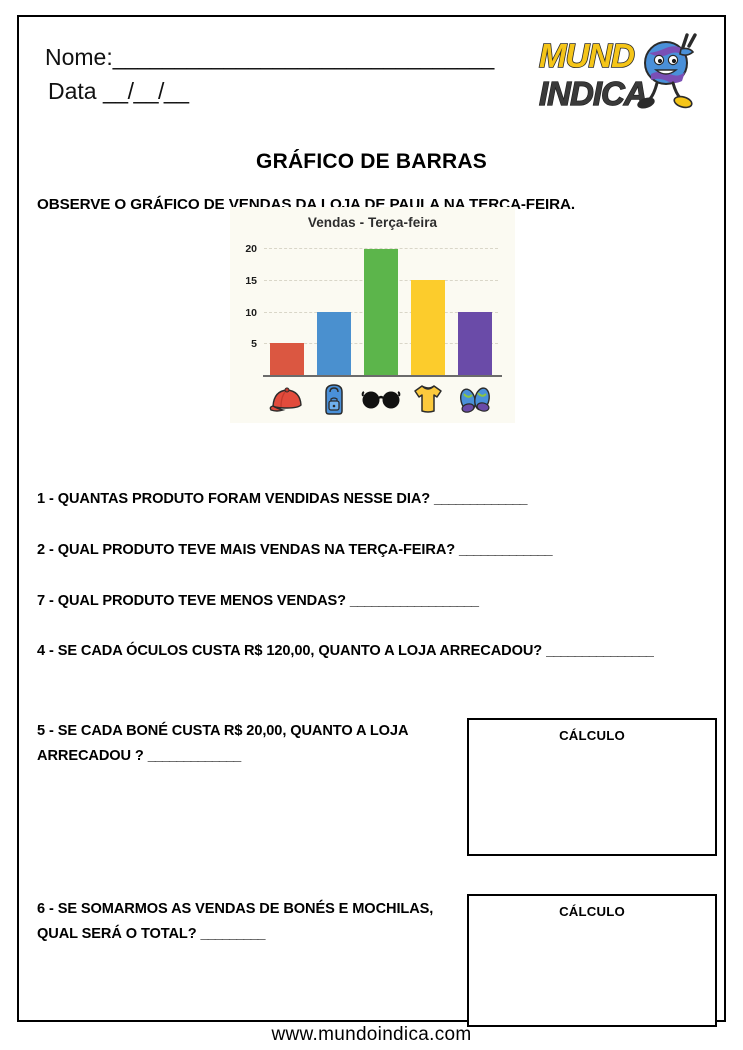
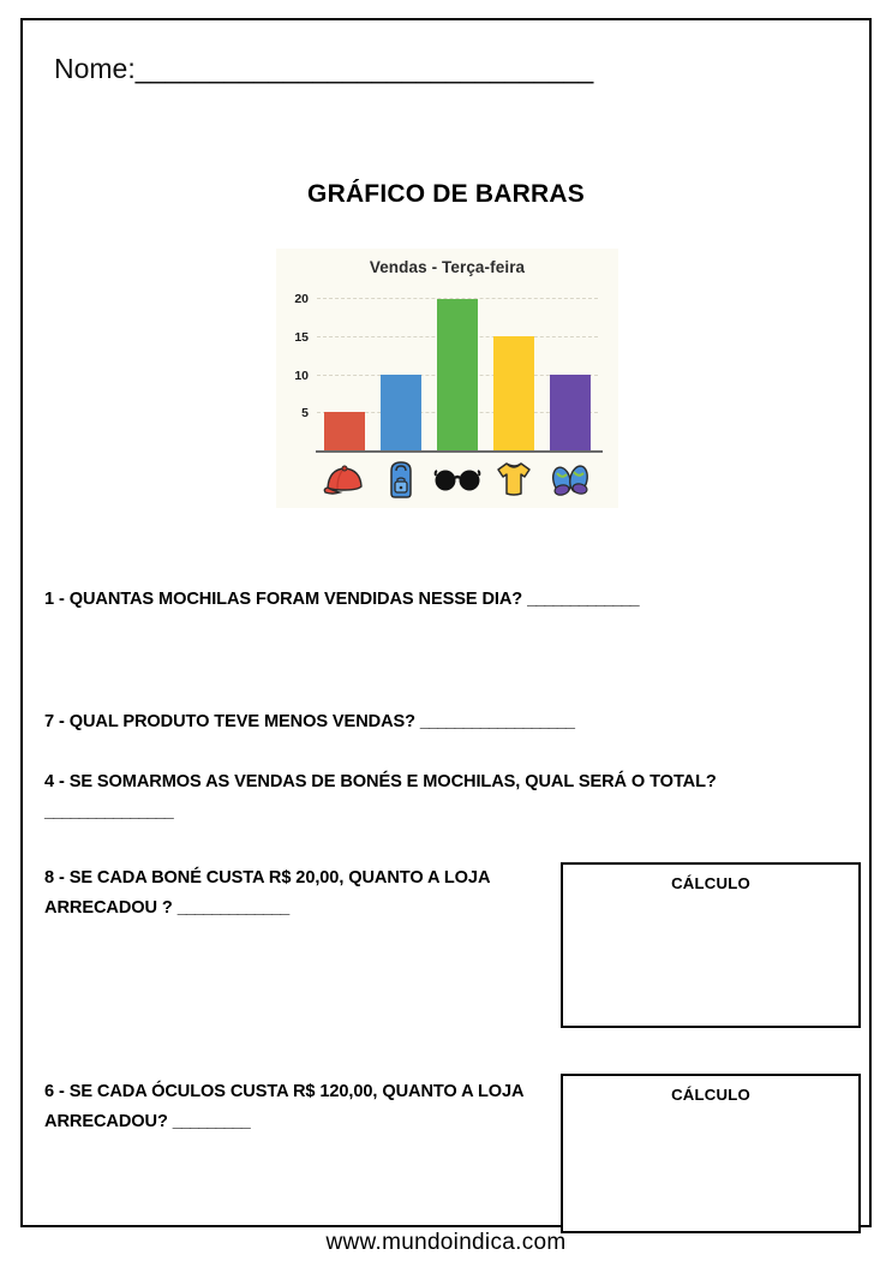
  Nome:_______________________________
- Data __/__/__
- MUND
- INDICA
  GRÁFICO DE BARRAS
- OBSERVE O GRÁFICO DE VENDAS DA LOJA DE PAULA NA TERÇA-FEIRA.
  Vendas - Terça-feira
  20
  15
  10
  5
- 1 - QUANTAS PRODUTO FORAM VENDIDAS NESSE DIA? _____________
+ 1 - QUANTAS MOCHILAS FORAM VENDIDAS NESSE DIA? _____________
- 2 - QUAL PRODUTO TEVE MAIS VENDAS NA TERÇA-FEIRA? _____________
  7 - QUAL PRODUTO TEVE MENOS VENDAS? __________________
- 4 - SE CADA ÓCULOS CUSTA R$ 120,00, QUANTO A LOJA ARRECADOU? _______________
+ 4 - SE SOMARMOS AS VENDAS DE BONÉS E MOCHILAS, QUAL SERÁ O TOTAL? _______________
- 5 - SE CADA BONÉ CUSTA R$ 20,00, QUANTO A LOJA ARRECADOU ? _____________
+ 8 - SE CADA BONÉ CUSTA R$ 20,00, QUANTO A LOJA ARRECADOU ? _____________
- 6 - SE SOMARMOS AS VENDAS DE BONÉS E MOCHILAS, QUAL SERÁ O TOTAL? _________
+ 6 - SE CADA ÓCULOS CUSTA R$ 120,00, QUANTO A LOJA ARRECADOU? _________
  CÁLCULO
  CÁLCULO
  www.mundoindica.com
